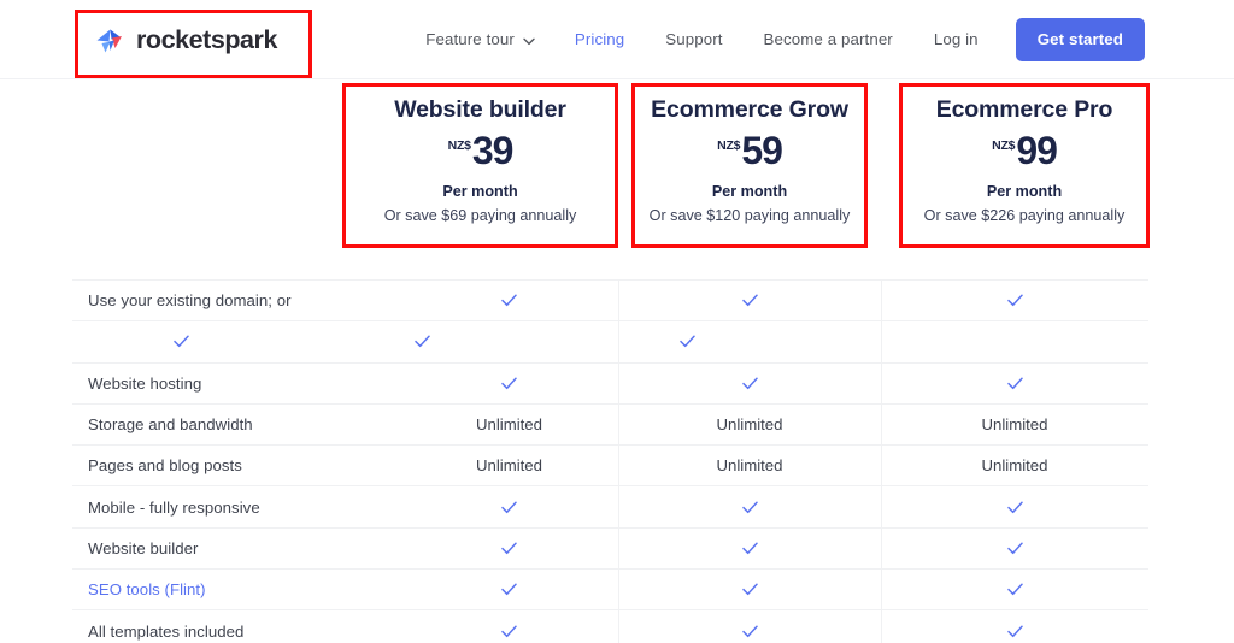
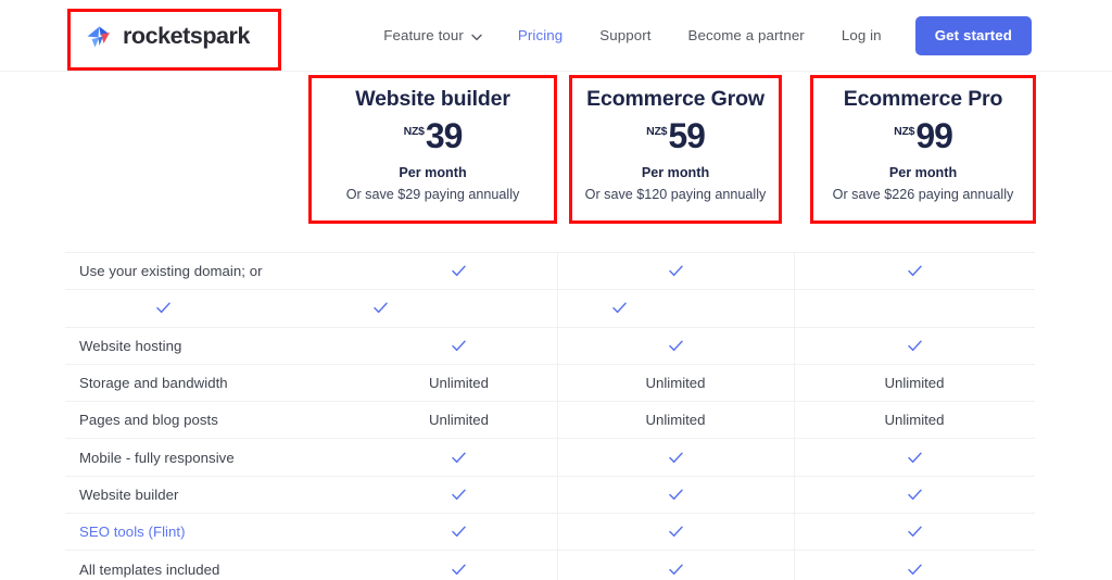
  rocketspark
  Feature tour
  Pricing
  Support
  Become a partner
  Log in
  Get started
  Website builder
  NZ$
  39
  Per month
- Or save $69 paying annually
+ Or save $29 paying annually
  Ecommerce Grow
  NZ$
  59
  Per month
  Or save $120 paying annually
  Ecommerce Pro
  NZ$
  99
  Per month
  Or save $226 paying annually
  Use your existing domain; or
  Website hosting
  Storage and bandwidth
  Unlimited
  Unlimited
  Unlimited
  Pages and blog posts
  Unlimited
  Unlimited
  Unlimited
  Mobile - fully responsive
  Website builder
  SEO tools (Flint)
  All templates included
